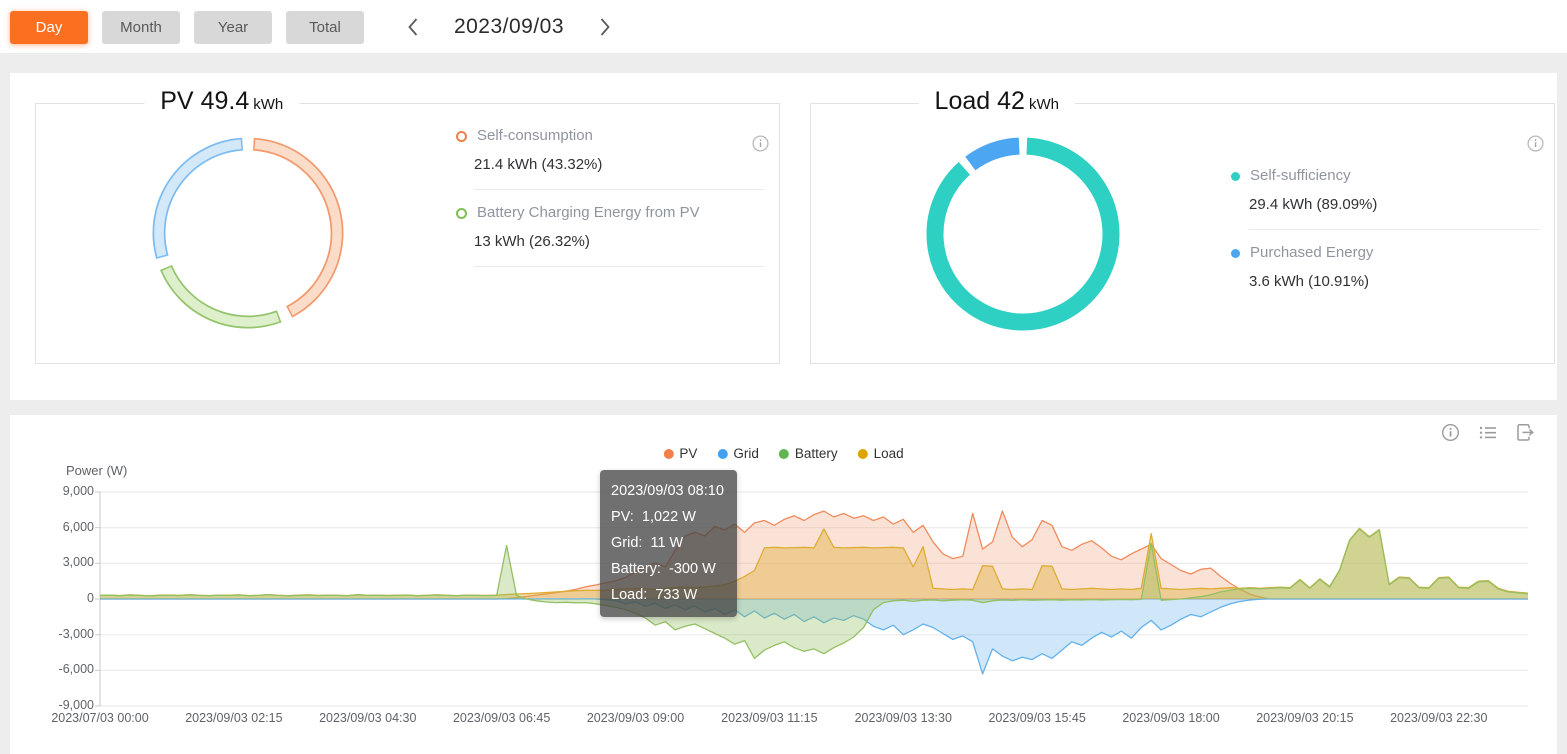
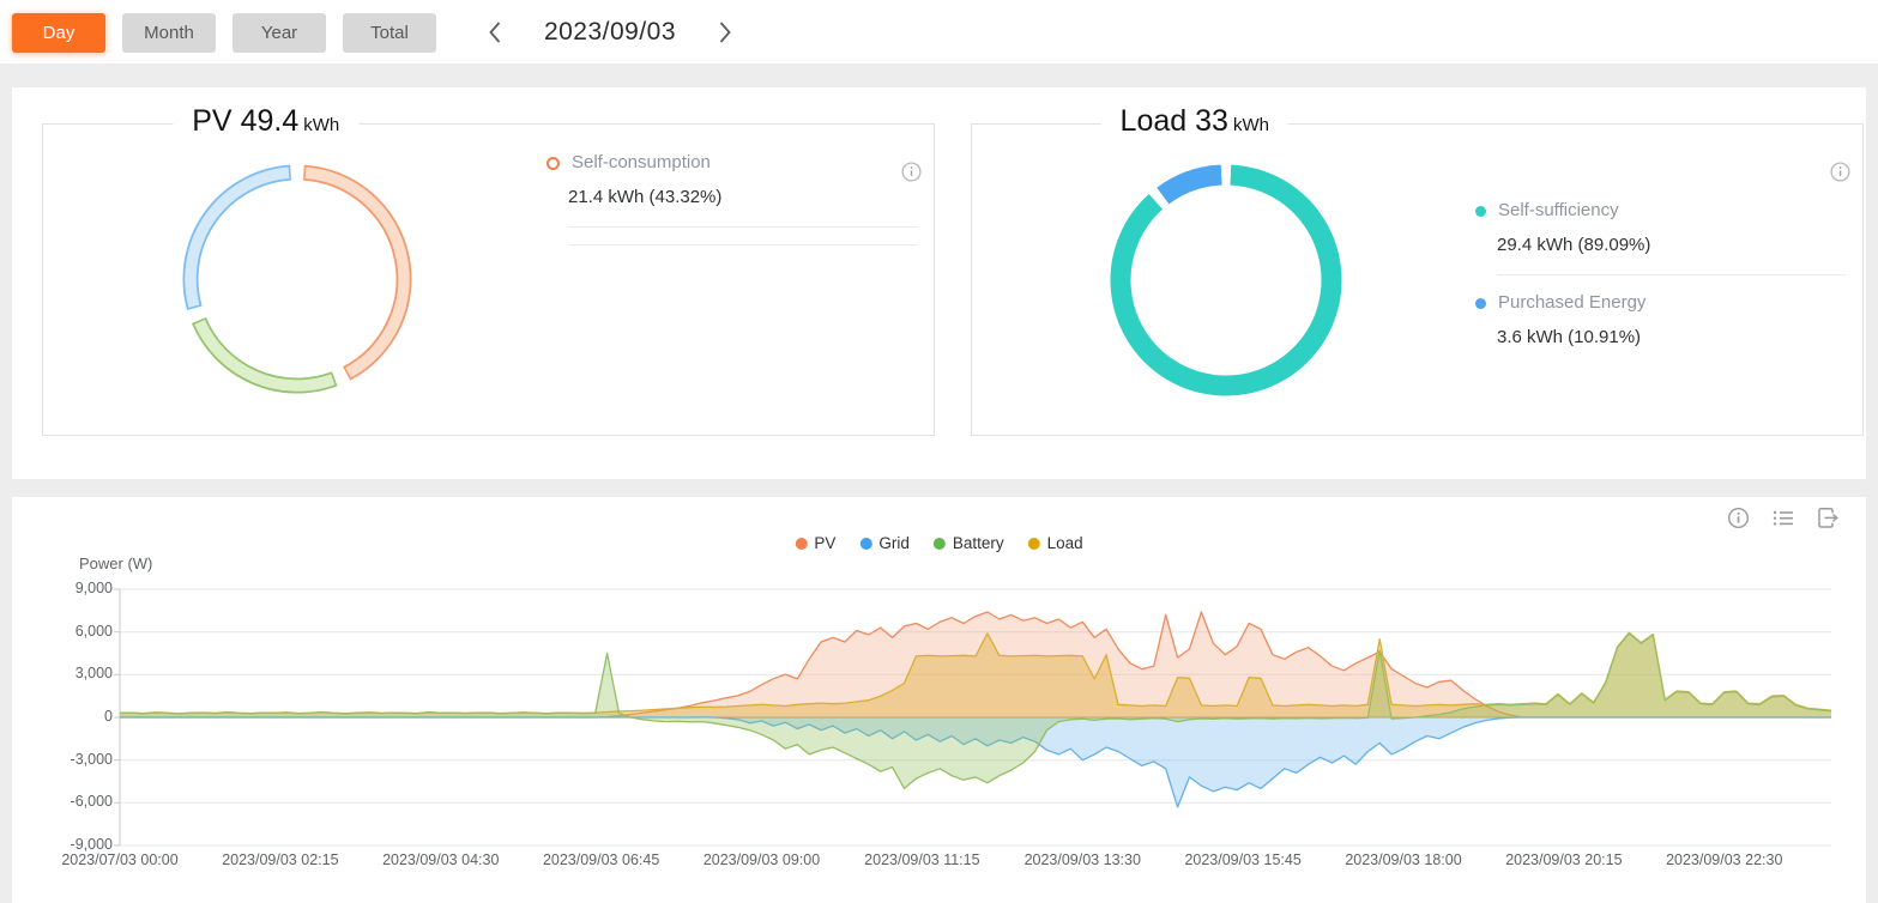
  Day
  Month
  Year
  Total
  2023/09/03
  PV 49.4 kWh
  Self-consumption
  21.4 kWh (43.32%)
- Battery Charging Energy from PV
- 13 kWh (26.32%)
- Load 42 kWh
+ Load 33 kWh
  Self-sufficiency
  29.4 kWh (89.09%)
  Purchased Energy
  3.6 kWh (10.91%)
  PV
  Grid
  Battery
  Load
  Power (W)
  9,000
  6,000
  3,000
  0
  -3,000
  -6,000
  -9,000
  2023/07/03 00:00
  2023/09/03 02:15
  2023/09/03 04:30
  2023/09/03 06:45
  2023/09/03 09:00
  2023/09/03 11:15
  2023/09/03 13:30
  2023/09/03 15:45
  2023/09/03 18:00
  2023/09/03 20:15
  2023/09/03 22:30
- 2023/09/03 08:10
- PV: 1,022 W
- Grid: 11 W
- Battery: -300 W
- Load: 733 W
